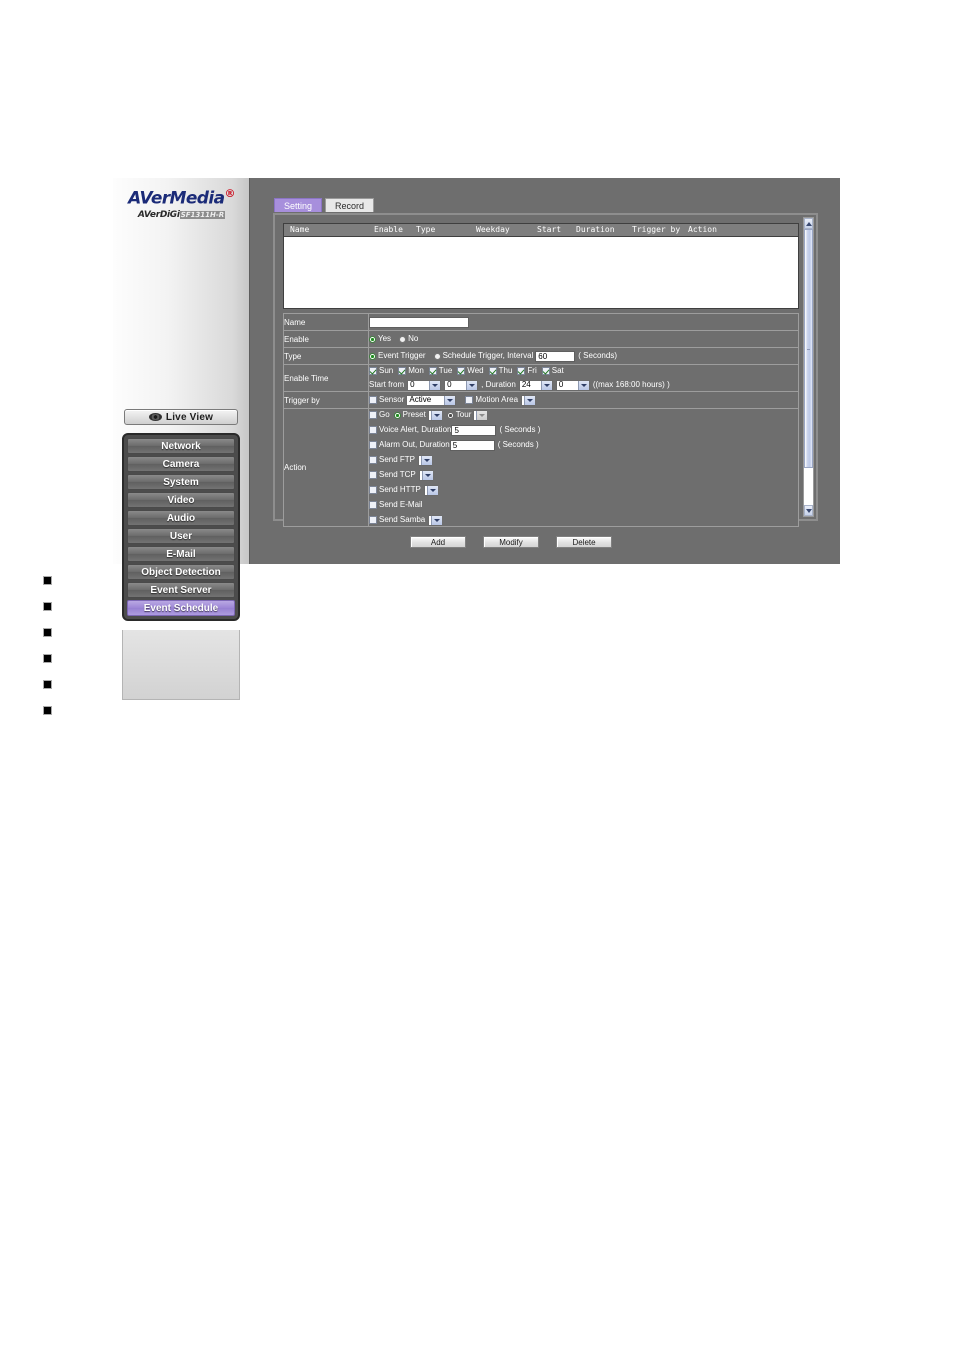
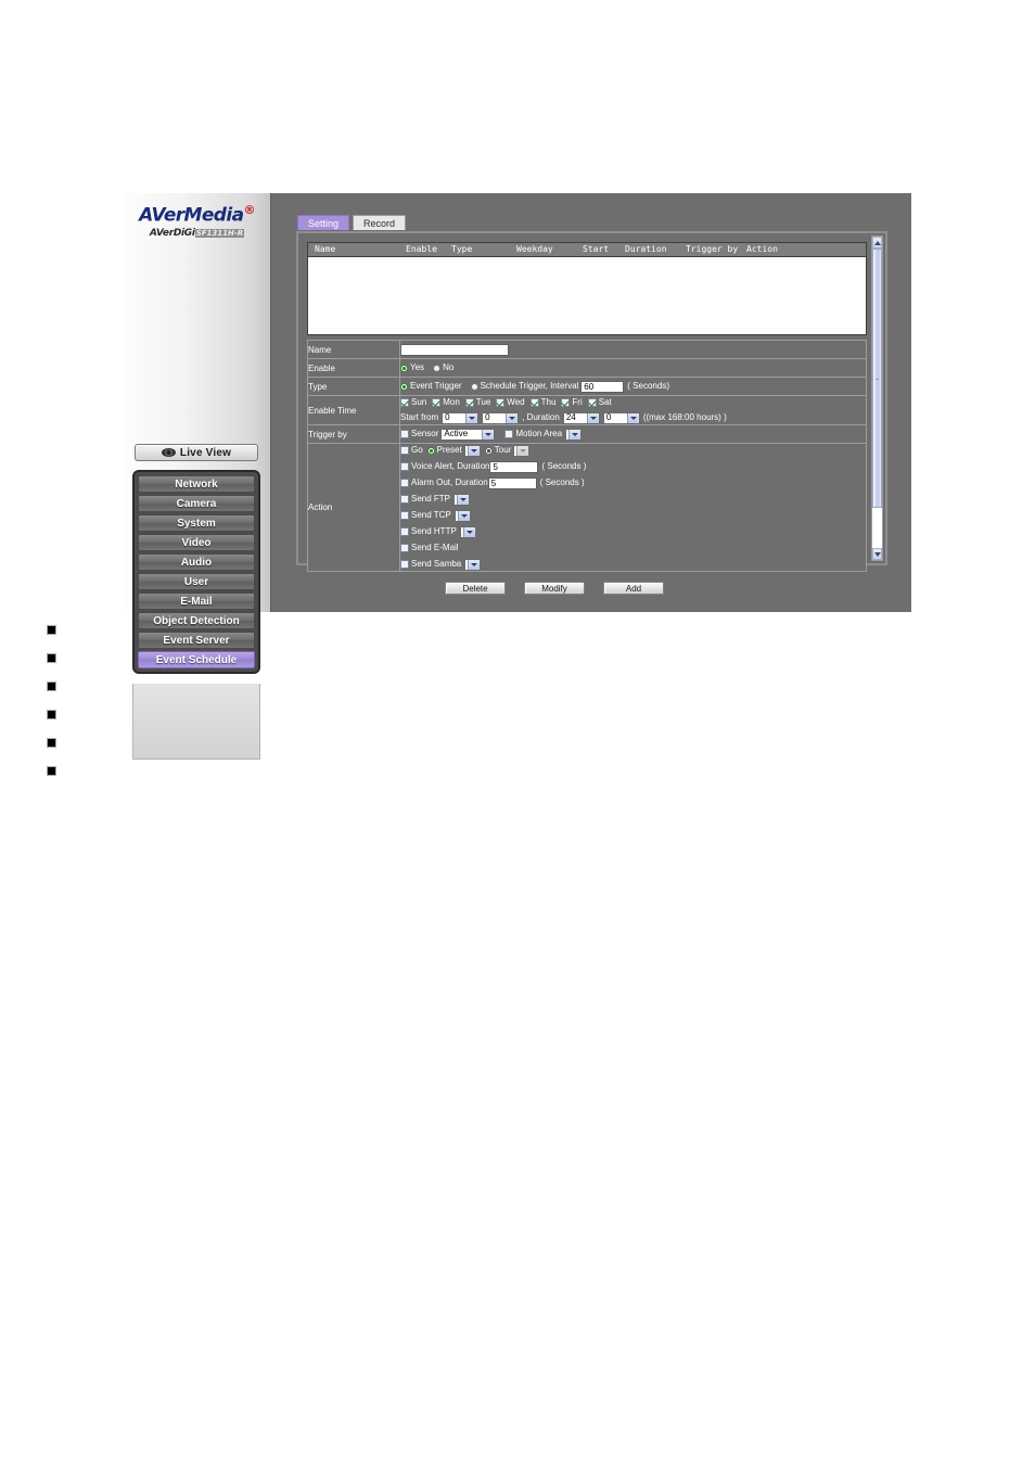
  AVerMedia®
  AVerDiGi SF1311H-R
  Live View
  Network
  Camera
  System
  Video
  Audio
  User
  E-Mail
  Object Detection
  Event Server
  Event Schedule
  Setting
  Record
  Name
  Enable
  Type
  Weekday
  Start
  Duration
  Trigger by
  Action
  Name
  Enable	Yes No
  Type	Event Trigger Schedule Trigger, Interval 60 ( Seconds)
  Enable Time	Sun Mon Tue Wed Thu Fri Sat Start from 0 0 , Duration 24 0 ((max 168:00 hours) )
  Trigger by	Sensor Active Motion Area
  Action	Go Preset Tour Voice Alert, Duration 5 ( Seconds ) Alarm Out, Duration 5 ( Seconds ) Send FTP Send TCP Send HTTP Send E-Mail Send Samba
- Add
+ Delete
  Modify
- Delete
+ Add
